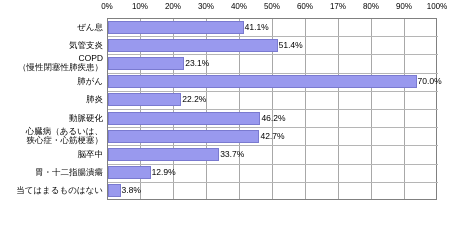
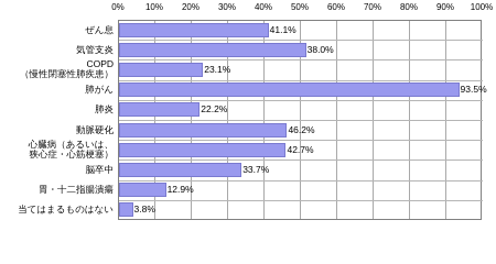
  0%
  10%
  20%
  30%
  40%
  50%
  60%
- 17%
+ 70%
  80%
  90%
  100%
  ぜん息
  41.1%
  気管支炎
- 51.4%
+ 38.0%
  COPD
  （慢性閉塞性肺疾患）
  23.1%
  肺がん
- 70.0%
+ 93.5%
  肺炎
  22.2%
  動脈硬化
  46.2%
  心臓病（あるいは、
  狭心症・心筋梗塞）
  42.7%
  脳卒中
  33.7%
  胃・十二指腸潰瘍
  12.9%
  当てはまるものはない
  3.8%
